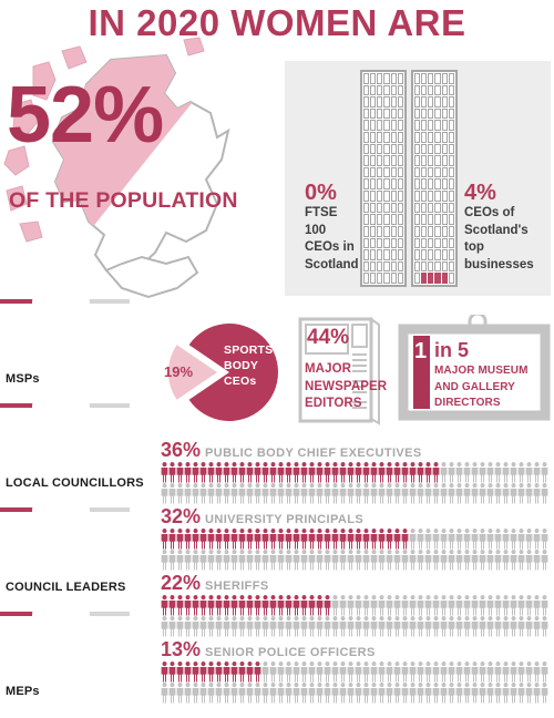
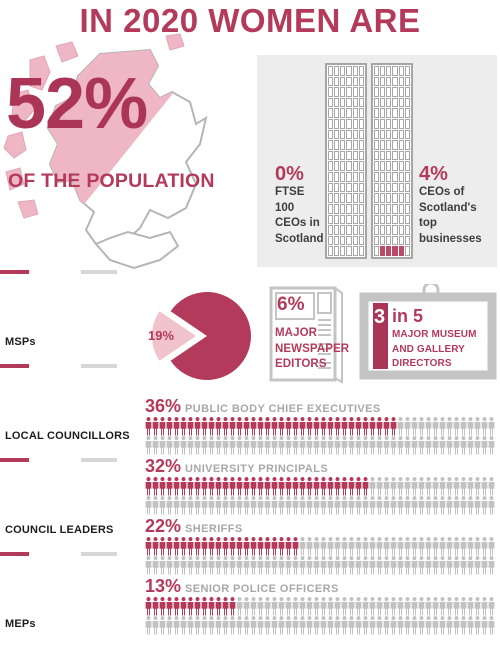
  IN 2020 WOMEN ARE
  52%
  OF THE POPULATION
  0%
  FTSE
  100
  CEOs in
  Scotland
  4%
  CEOs of
  Scotland's
  top
  businesses
  MSPs
  LOCAL COUNCILLORS
  COUNCIL LEADERS
  MEPs
  19%
- SPORTS
- BODY
- CEOs
- 44%
+ 6%
  MAJOR
  NEWSPAPER
  EDITORS
- 1
+ 3
  in 5
  MAJOR MUSEUM
  AND GALLERY
  DIRECTORS
  36%
  PUBLIC BODY CHIEF EXECUTIVES
  32%
  UNIVERSITY PRINCIPALS
  22%
  SHERIFFS
  13%
  SENIOR POLICE OFFICERS
